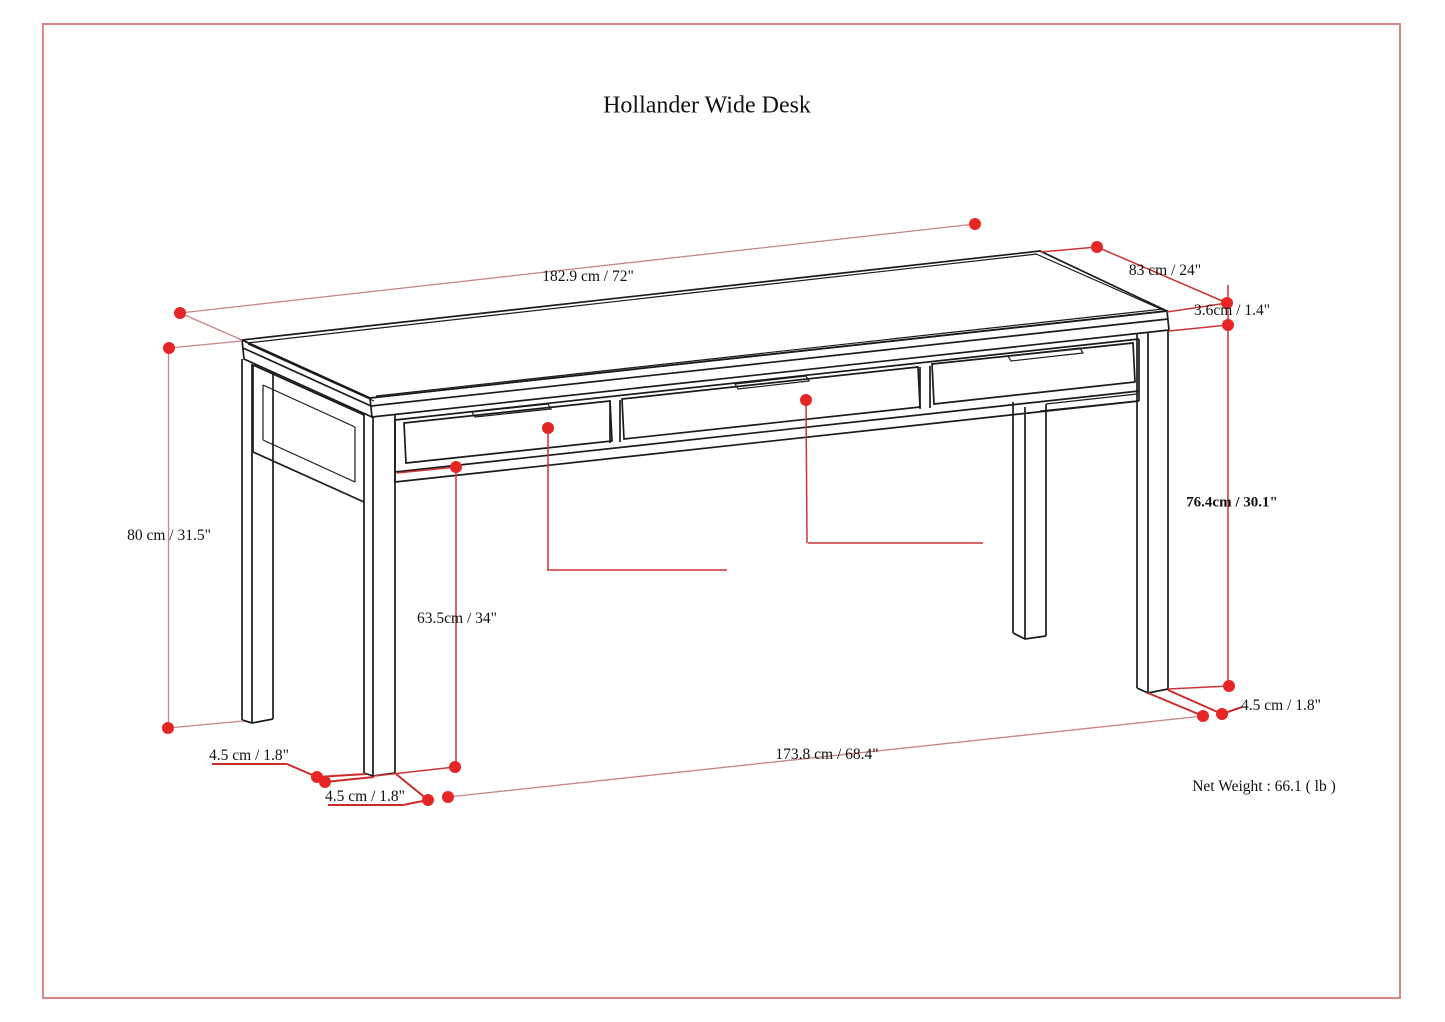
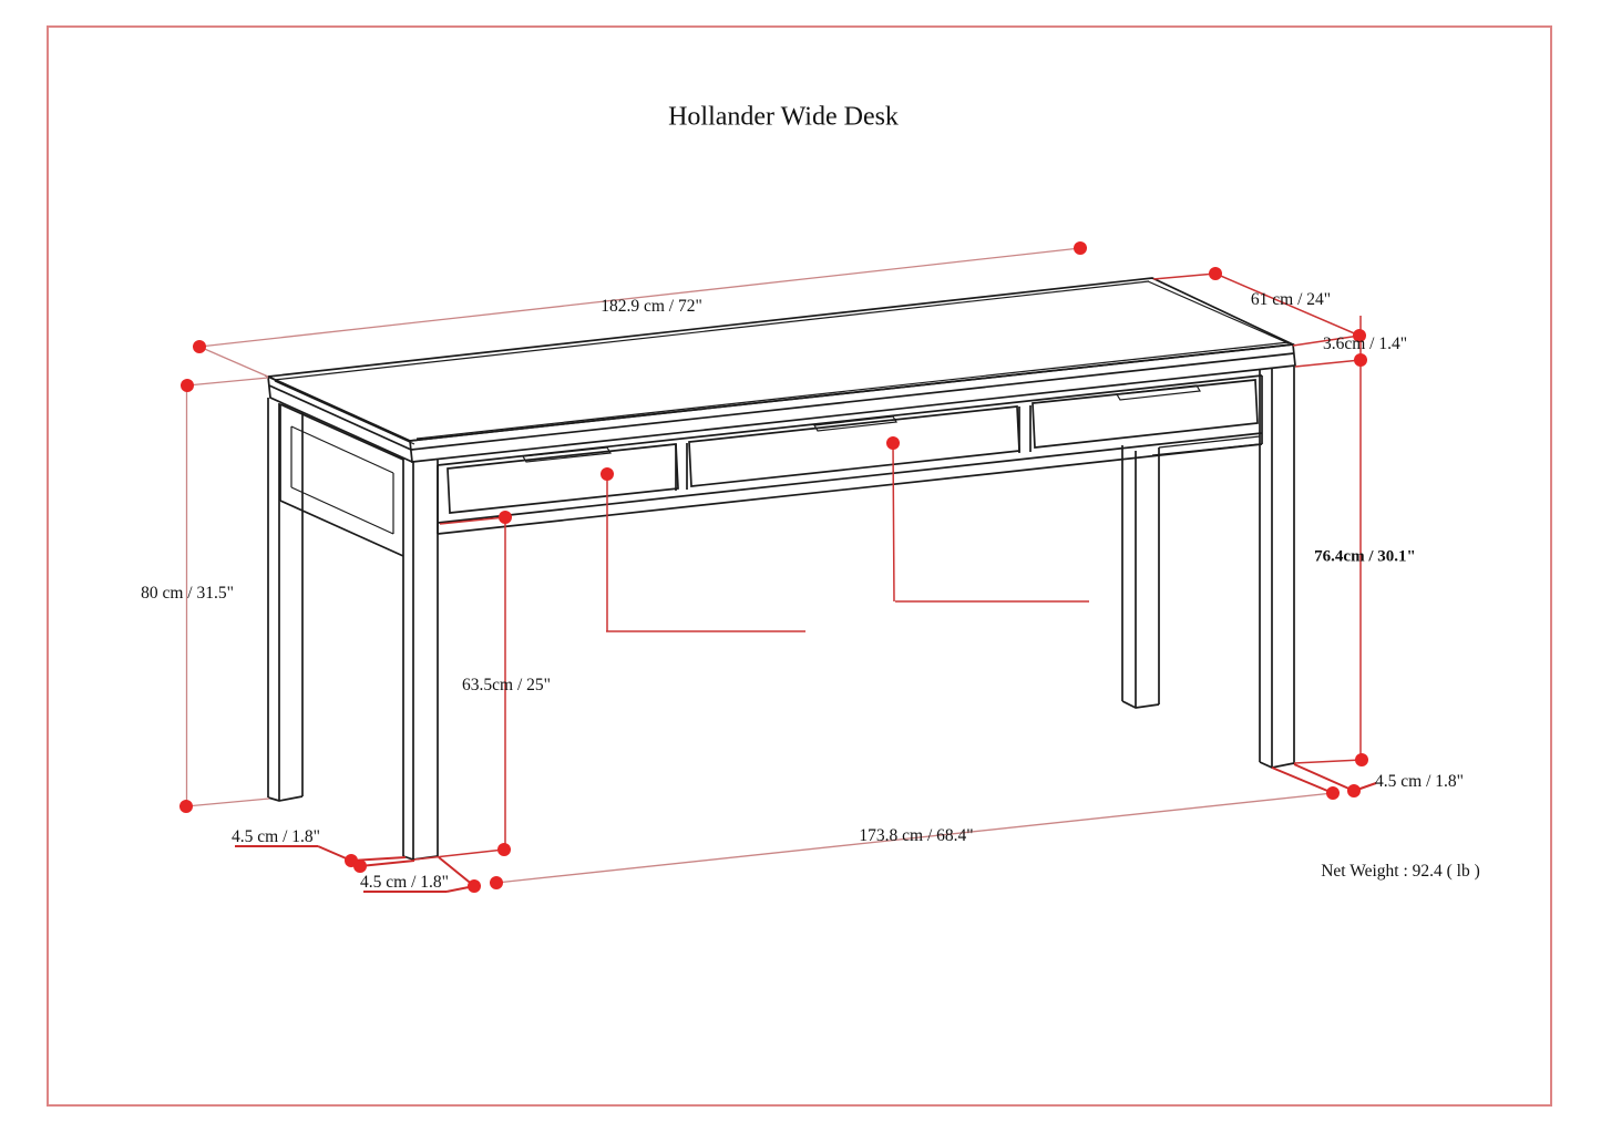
  Hollander Wide Desk
  182.9 cm / 72"
- 83 cm / 24"
+ 61 cm / 24"
  3.6cm / 1.4"
  76.4cm / 30.1"
  80 cm / 31.5"
- 63.5cm / 34"
+ 63.5cm / 25"
  4.5 cm / 1.8"
  4.5 cm / 1.8"
  173.8 cm / 68.4"
  4.5 cm / 1.8"
- Net Weight : 66.1 ( lb )
+ Net Weight : 92.4 ( lb )
